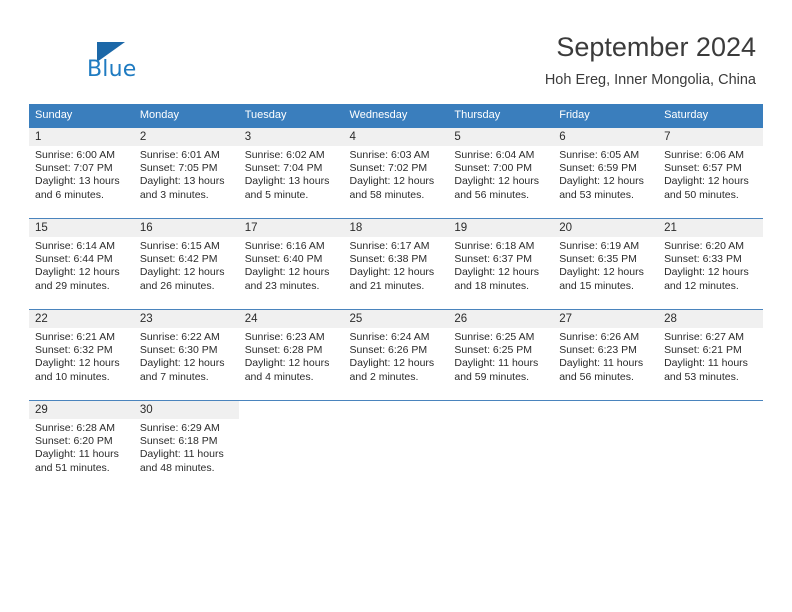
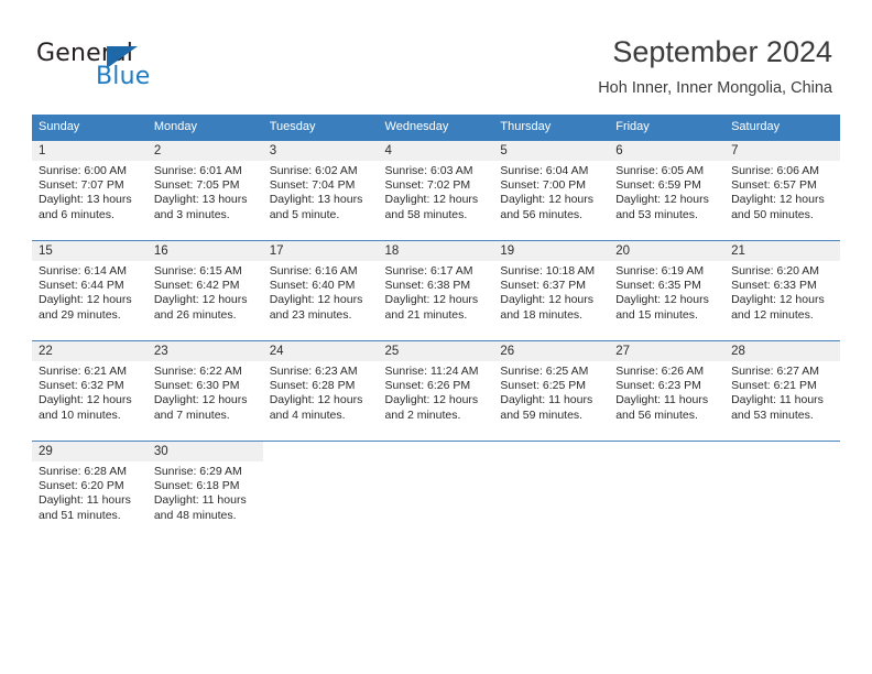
+ General
  Blue
  September 2024
- Hoh Ereg, Inner Mongolia, China
+ Hoh Inner, Inner Mongolia, China
  Sunday	Monday	Tuesday	Wednesday	Thursday	Friday	Saturday
  1Sunrise: 6:00 AMSunset: 7:07 PMDaylight: 13 hoursand 6 minutes.	2Sunrise: 6:01 AMSunset: 7:05 PMDaylight: 13 hoursand 3 minutes.	3Sunrise: 6:02 AMSunset: 7:04 PMDaylight: 13 hoursand 5 minute.	4Sunrise: 6:03 AMSunset: 7:02 PMDaylight: 12 hoursand 58 minutes.	5Sunrise: 6:04 AMSunset: 7:00 PMDaylight: 12 hoursand 56 minutes.	6Sunrise: 6:05 AMSunset: 6:59 PMDaylight: 12 hoursand 53 minutes.	7Sunrise: 6:06 AMSunset: 6:57 PMDaylight: 12 hoursand 50 minutes.
- 15Sunrise: 6:14 AMSunset: 6:44 PMDaylight: 12 hoursand 29 minutes.	16Sunrise: 6:15 AMSunset: 6:42 PMDaylight: 12 hoursand 26 minutes.	17Sunrise: 6:16 AMSunset: 6:40 PMDaylight: 12 hoursand 23 minutes.	18Sunrise: 6:17 AMSunset: 6:38 PMDaylight: 12 hoursand 21 minutes.	19Sunrise: 6:18 AMSunset: 6:37 PMDaylight: 12 hoursand 18 minutes.	20Sunrise: 6:19 AMSunset: 6:35 PMDaylight: 12 hoursand 15 minutes.	21Sunrise: 6:20 AMSunset: 6:33 PMDaylight: 12 hoursand 12 minutes.
+ 15Sunrise: 6:14 AMSunset: 6:44 PMDaylight: 12 hoursand 29 minutes.	16Sunrise: 6:15 AMSunset: 6:42 PMDaylight: 12 hoursand 26 minutes.	17Sunrise: 6:16 AMSunset: 6:40 PMDaylight: 12 hoursand 23 minutes.	18Sunrise: 6:17 AMSunset: 6:38 PMDaylight: 12 hoursand 21 minutes.	19Sunrise: 10:18 AMSunset: 6:37 PMDaylight: 12 hoursand 18 minutes.	20Sunrise: 6:19 AMSunset: 6:35 PMDaylight: 12 hoursand 15 minutes.	21Sunrise: 6:20 AMSunset: 6:33 PMDaylight: 12 hoursand 12 minutes.
- 22Sunrise: 6:21 AMSunset: 6:32 PMDaylight: 12 hoursand 10 minutes.	23Sunrise: 6:22 AMSunset: 6:30 PMDaylight: 12 hoursand 7 minutes.	24Sunrise: 6:23 AMSunset: 6:28 PMDaylight: 12 hoursand 4 minutes.	25Sunrise: 6:24 AMSunset: 6:26 PMDaylight: 12 hoursand 2 minutes.	26Sunrise: 6:25 AMSunset: 6:25 PMDaylight: 11 hoursand 59 minutes.	27Sunrise: 6:26 AMSunset: 6:23 PMDaylight: 11 hoursand 56 minutes.	28Sunrise: 6:27 AMSunset: 6:21 PMDaylight: 11 hoursand 53 minutes.
+ 22Sunrise: 6:21 AMSunset: 6:32 PMDaylight: 12 hoursand 10 minutes.	23Sunrise: 6:22 AMSunset: 6:30 PMDaylight: 12 hoursand 7 minutes.	24Sunrise: 6:23 AMSunset: 6:28 PMDaylight: 12 hoursand 4 minutes.	25Sunrise: 11:24 AMSunset: 6:26 PMDaylight: 12 hoursand 2 minutes.	26Sunrise: 6:25 AMSunset: 6:25 PMDaylight: 11 hoursand 59 minutes.	27Sunrise: 6:26 AMSunset: 6:23 PMDaylight: 11 hoursand 56 minutes.	28Sunrise: 6:27 AMSunset: 6:21 PMDaylight: 11 hoursand 53 minutes.
  29Sunrise: 6:28 AMSunset: 6:20 PMDaylight: 11 hoursand 51 minutes.	30Sunrise: 6:29 AMSunset: 6:18 PMDaylight: 11 hoursand 48 minutes.
